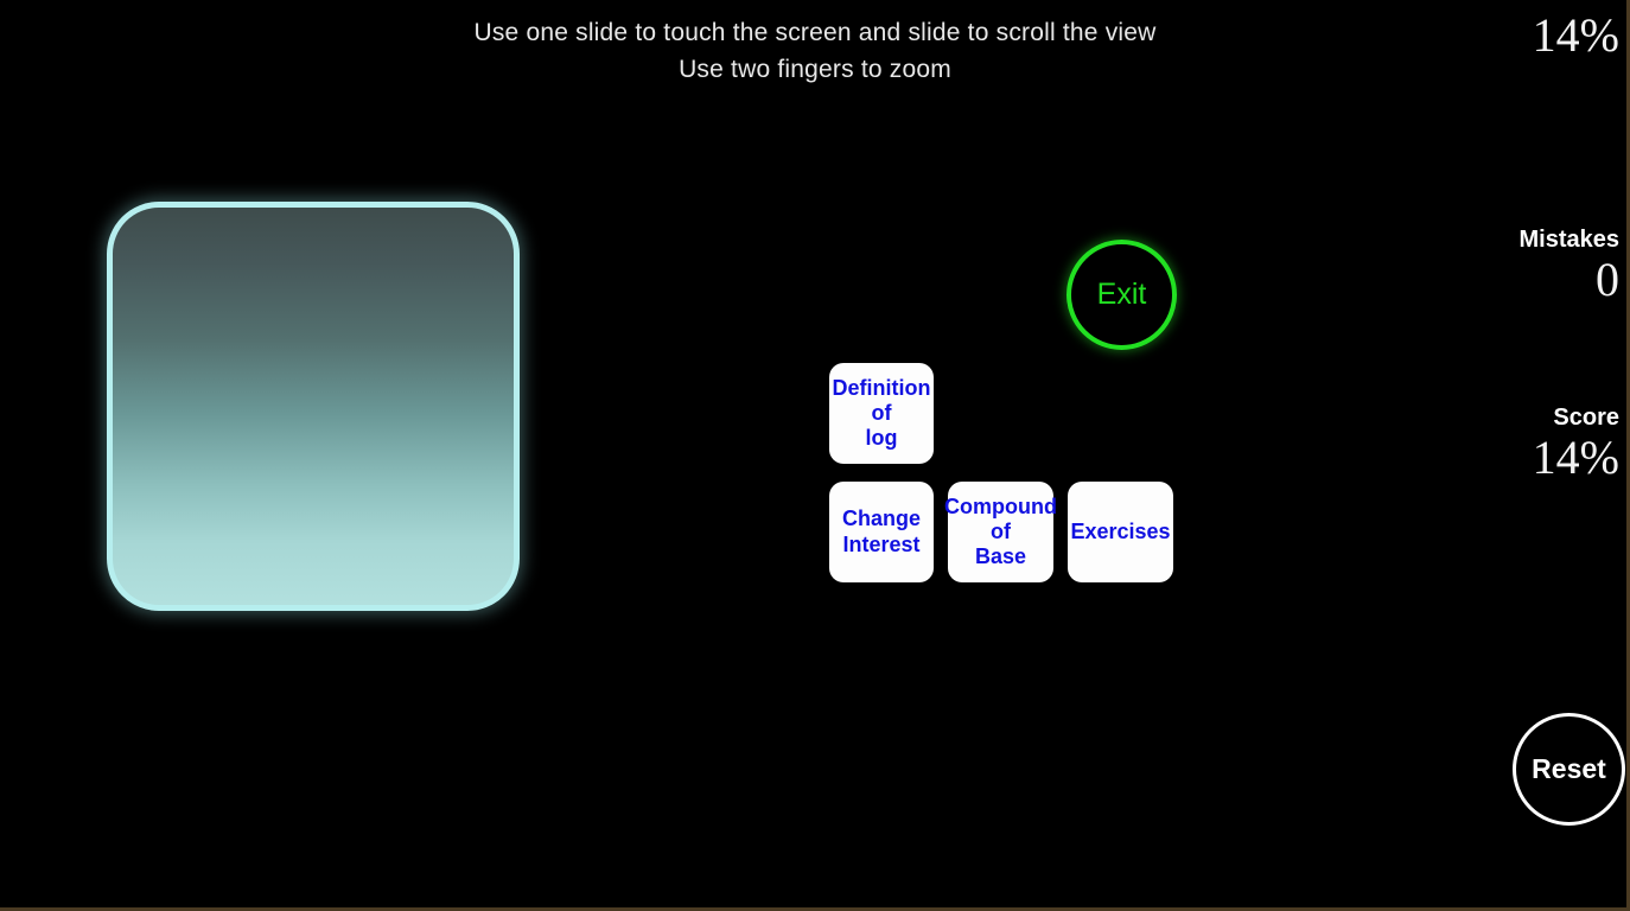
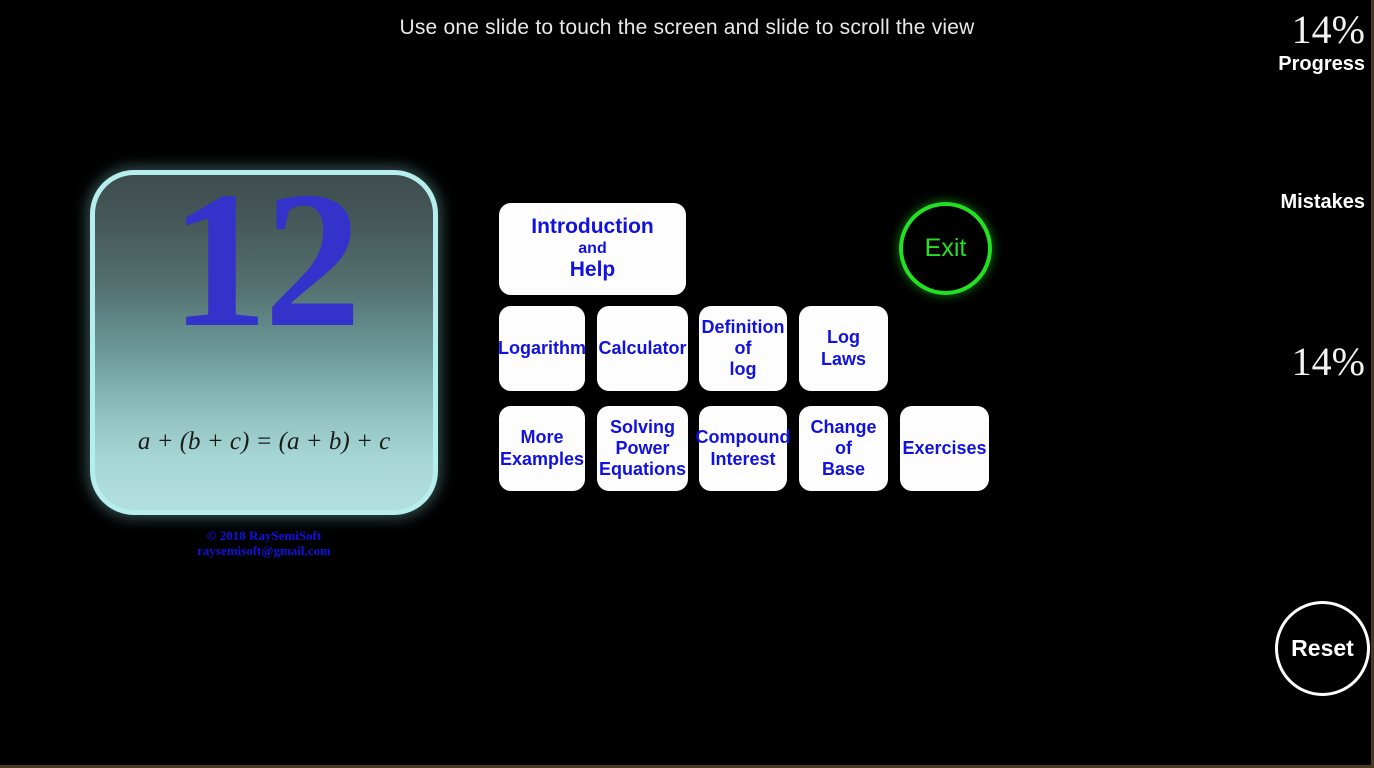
  Use one slide to touch the screen and slide to scroll the view
- Use two fingers to zoom
  14%
+ Progress
  Mistakes
- 0
- Score
  14%
+ 12
+ a + (b + c) = (a + b) + c
+ © 2018 RaySemiSoft
+ raysemisoft@gmail.com
+ Introduction
+ and
+ Help
+ Logarithm
+ Calculator
  Definition
  of
  log
+ Log
+ Laws
+ More
+ Examples
+ Solving
+ Power
+ Equations
- Change
+ Compound
  Interest
- Compound
+ Change
  of
  Base
  Exercises
  Exit
  Reset
